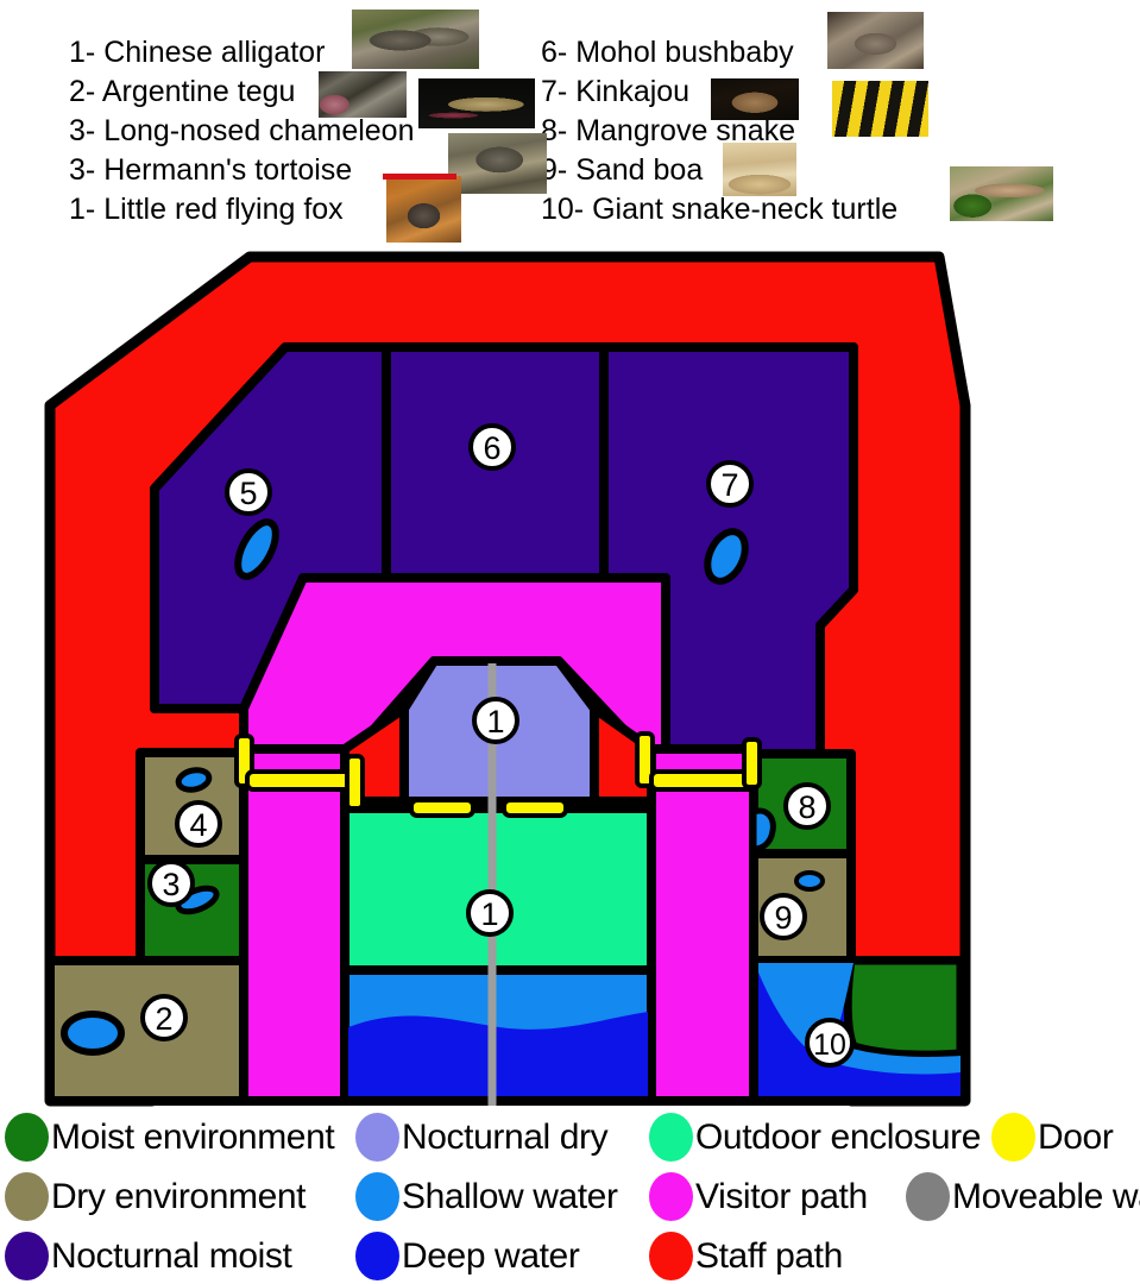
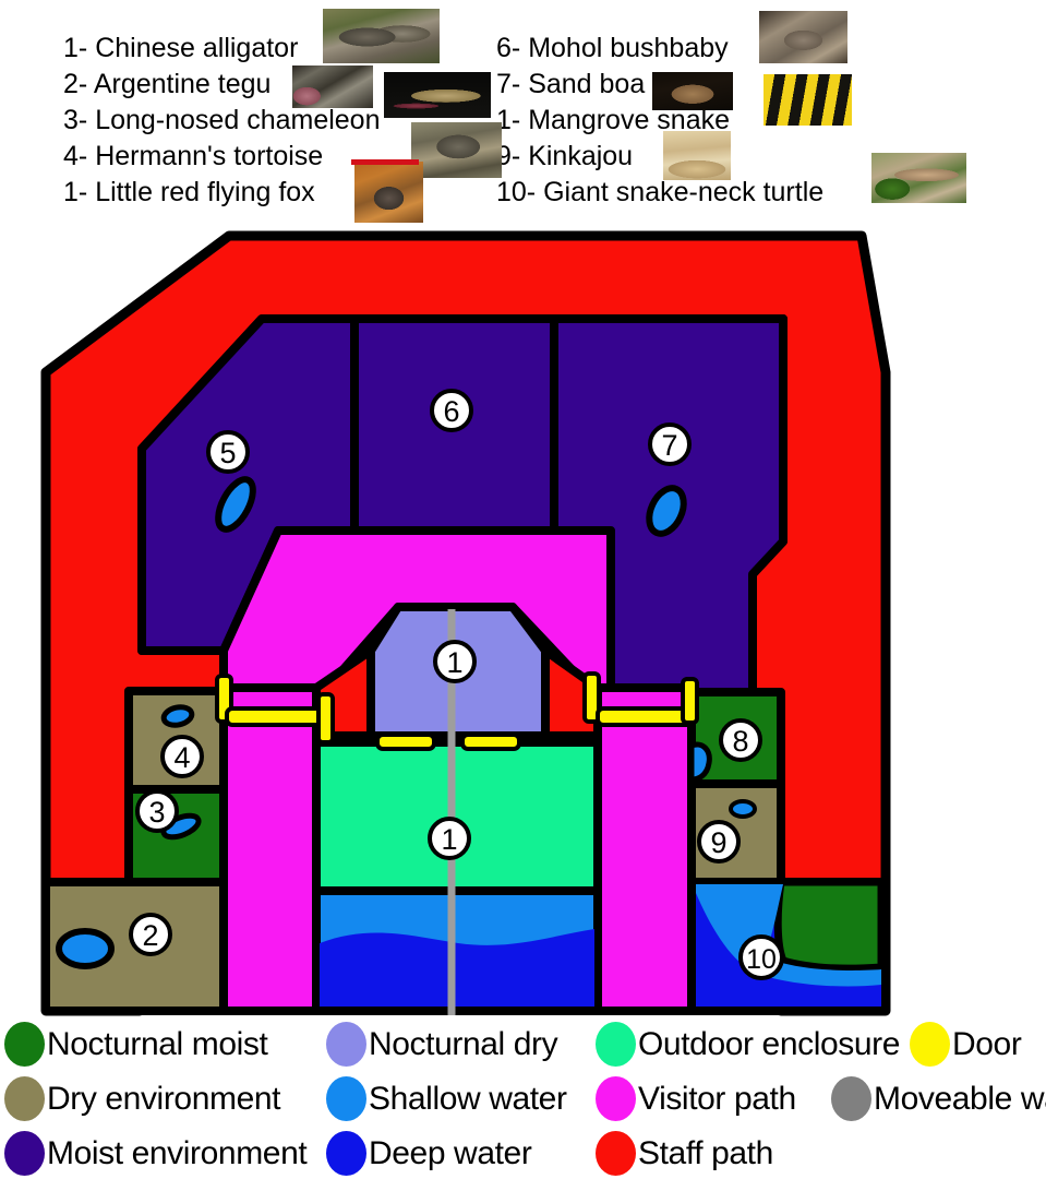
  1- Chinese alligator
  2- Argentine tegu
  3- Long-nosed chameleon
- 3- Hermann's tortoise
+ 4- Hermann's tortoise
  1- Little red flying fox
  6- Mohol bushbaby
- 7- Kinkajou
+ 7- Sand boa
- 8- Mangrove snake
+ 1- Mangrove snake
- 9- Sand boa
+ 9- Kinkajou
  10- Giant snake-neck turtle
  5
  6
  7
  1
  4
  3
  8
  9
  1
  2
  10
- Moist environment
+ Nocturnal moist
  Dry environment
- Nocturnal moist
+ Moist environment
  Nocturnal dry
  Shallow water
  Deep water
  Outdoor enclosure
  Visitor path
  Staff path
  Door
  Moveable w
